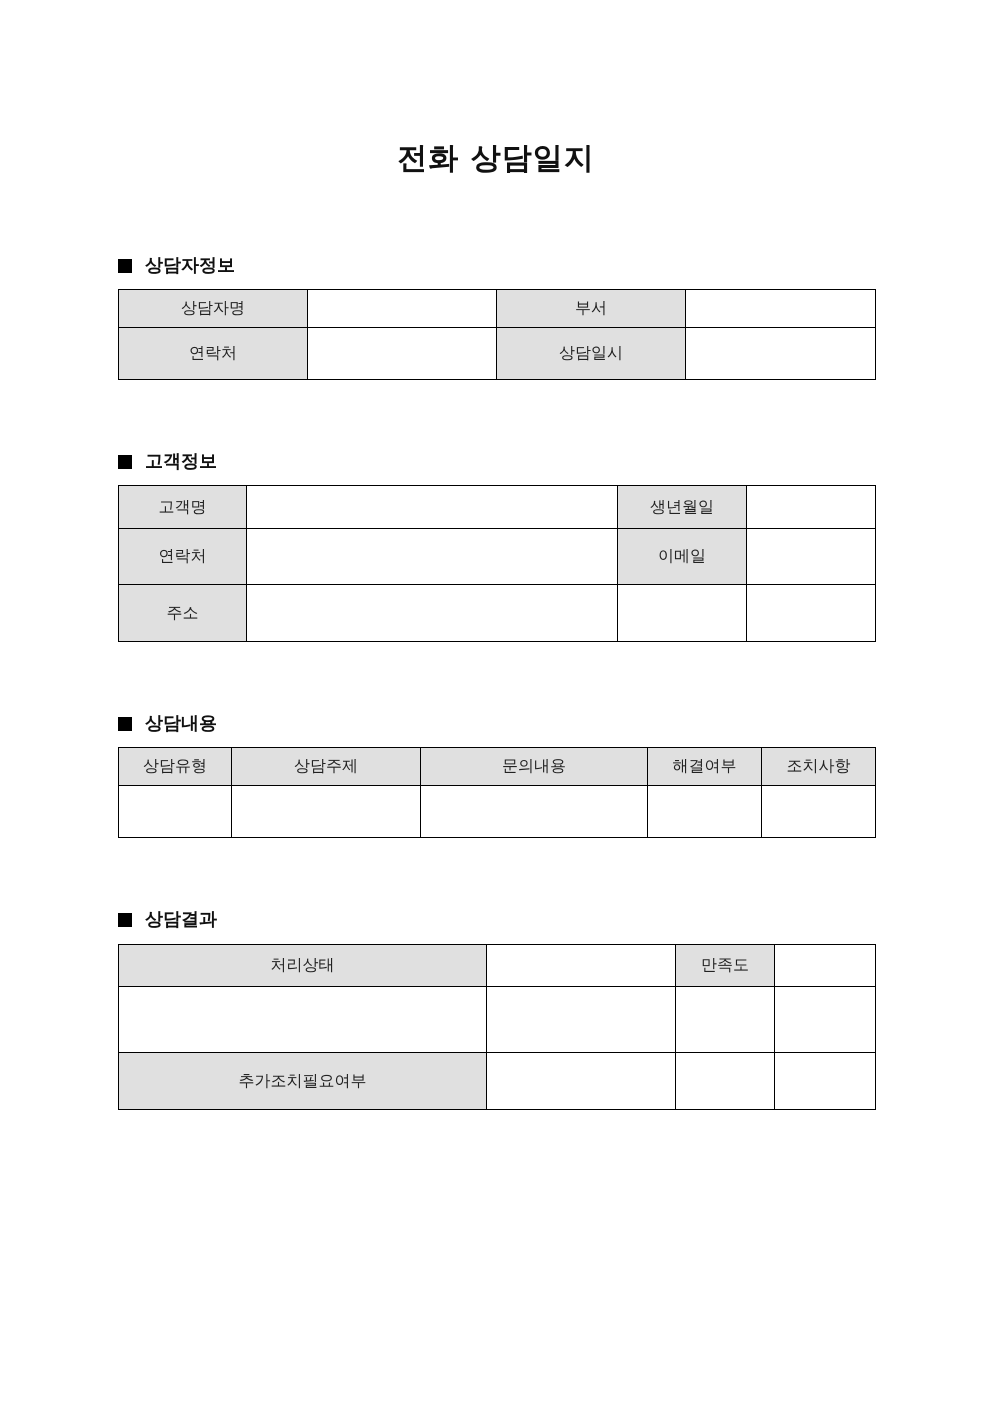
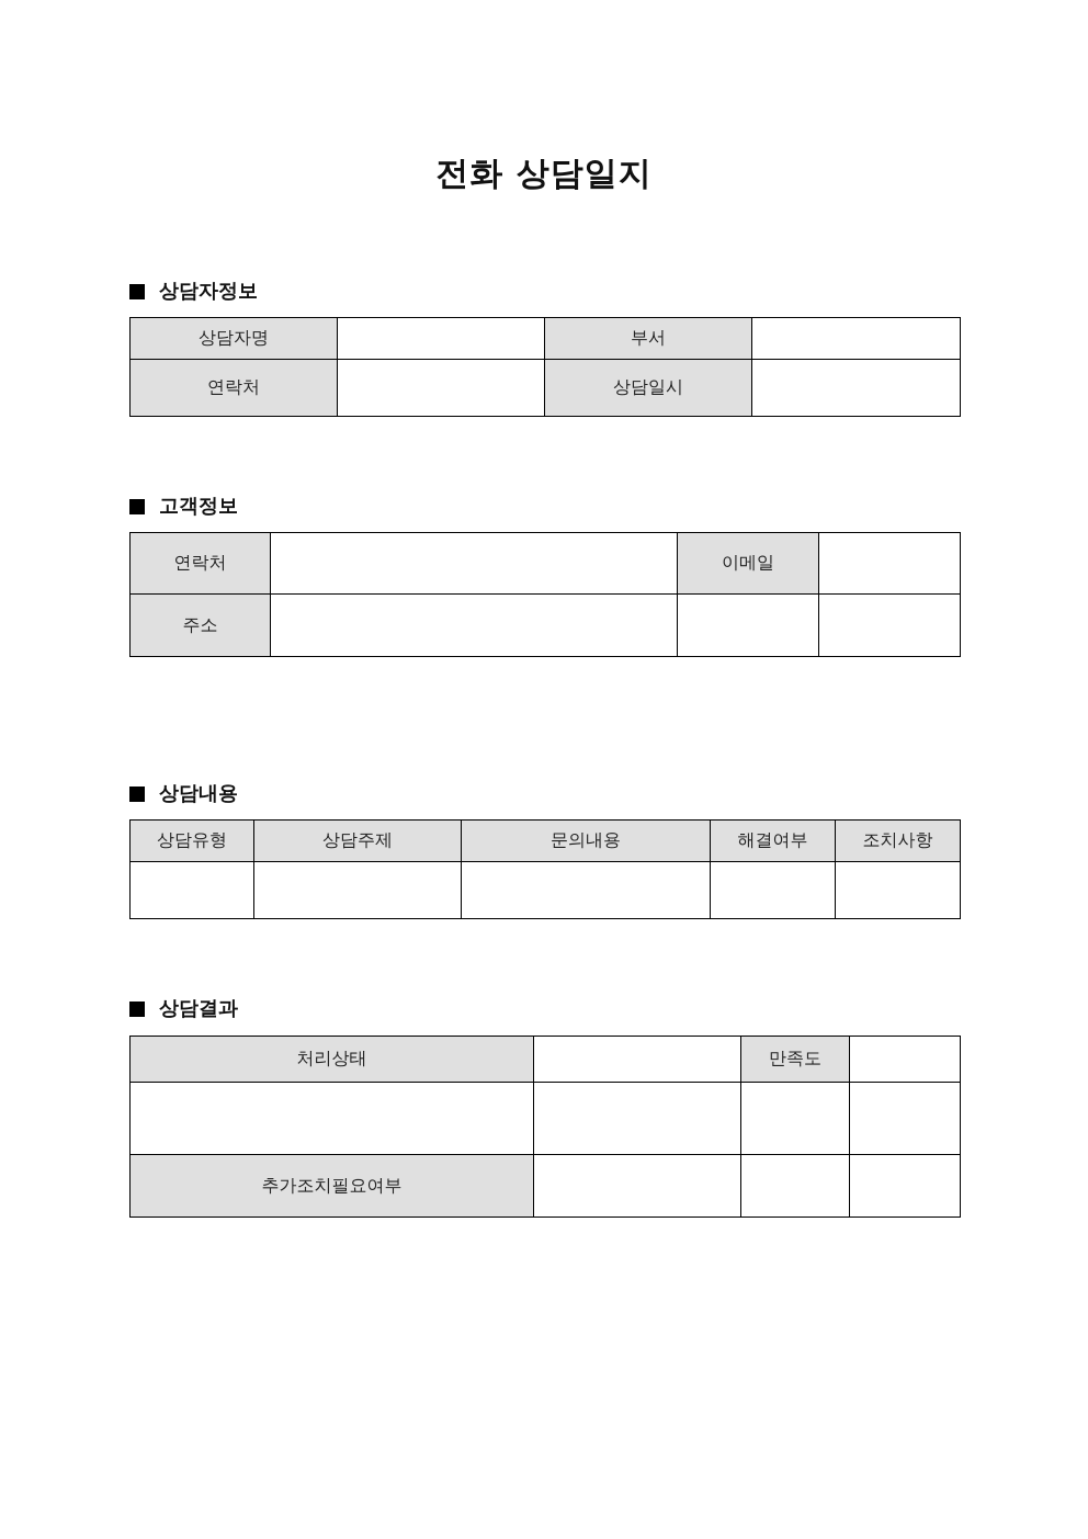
  전화 상담일지
  상담자정보
  상담자명		부서
  연락처		상담일시
  고객정보
- 고객명		생년월일
  연락처		이메일
  주소
  상담내용
  상담유형	상담주제	문의내용	해결여부	조치사항
  상담결과
  처리상태		만족도
  추가조치필요여부
